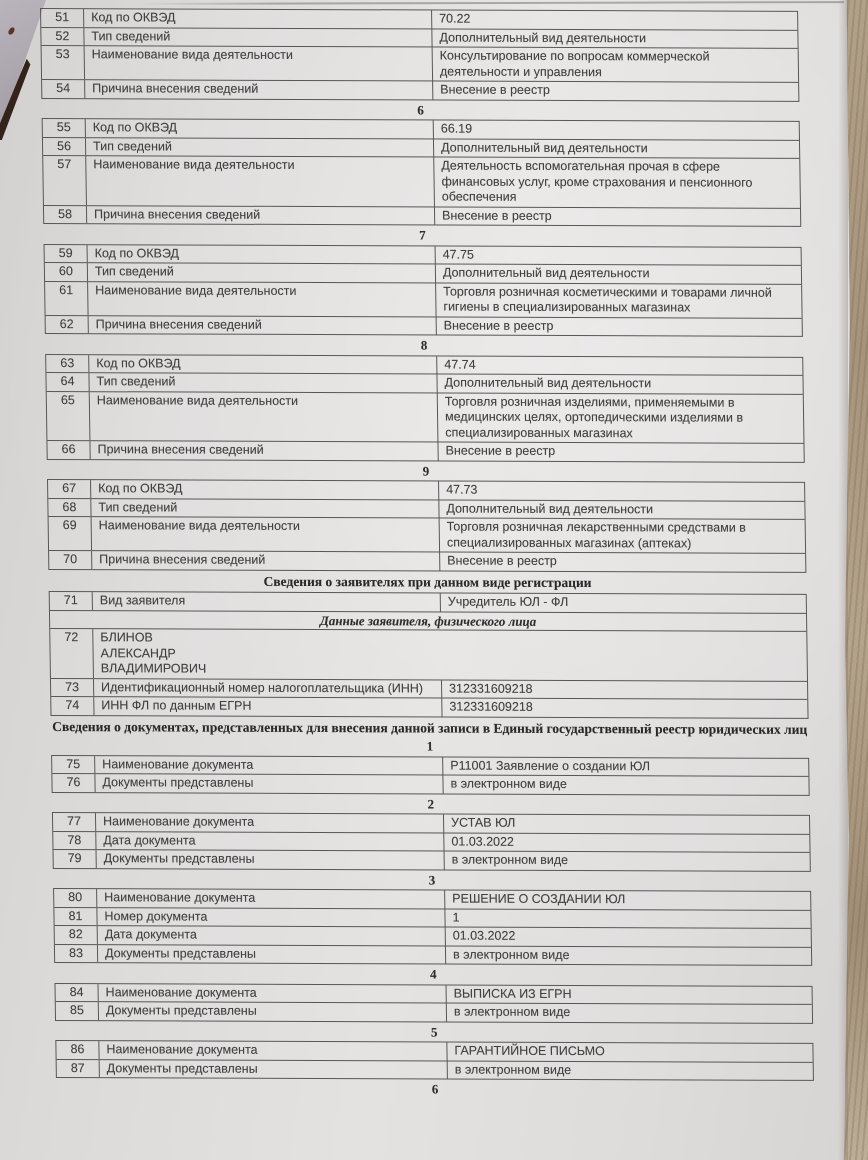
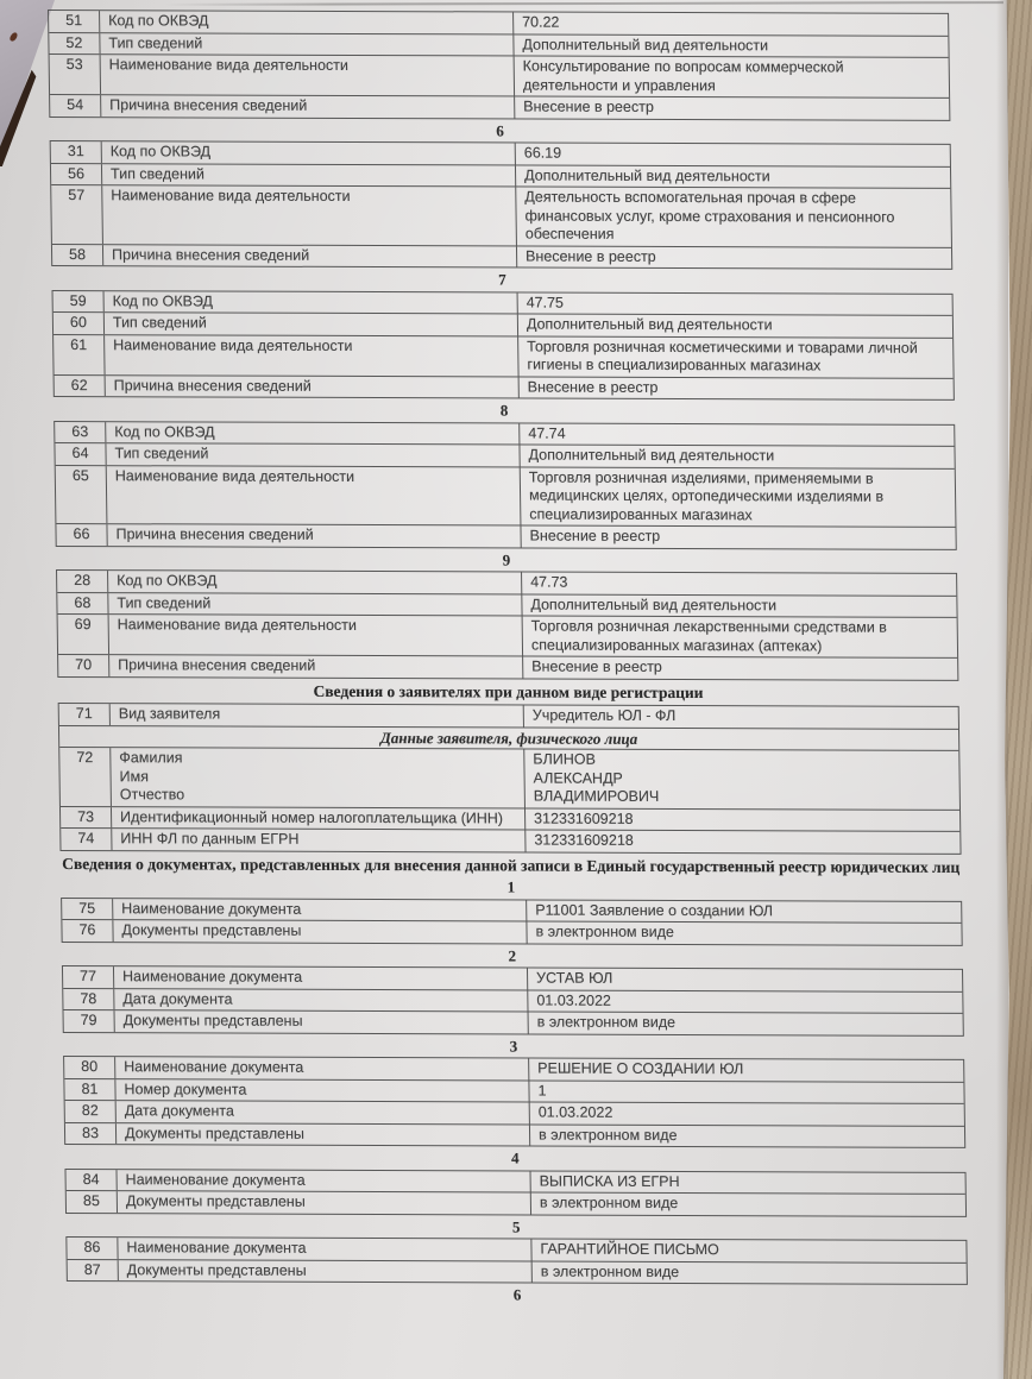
  51
  Код по ОКВЭД
  70.22
  52
  Тип сведений
  Дополнительный вид деятельности
  53
  Наименование вида деятельности
  Консультирование по вопросам коммерческой деятельности и управления
  54
  Причина внесения сведений
  Внесение в реестр
  6
- 55
+ 31
  Код по ОКВЭД
  66.19
  56
  Тип сведений
  Дополнительный вид деятельности
  57
  Наименование вида деятельности
  Деятельность вспомогательная прочая в сфере финансовых услуг, кроме страхования и пенсионного обеспечения
  58
  Причина внесения сведений
  Внесение в реестр
  7
  59
  Код по ОКВЭД
  47.75
  60
  Тип сведений
  Дополнительный вид деятельности
  61
  Наименование вида деятельности
  Торговля розничная косметическими и товарами личной гигиены в специализированных магазинах
  62
  Причина внесения сведений
  Внесение в реестр
  8
  63
  Код по ОКВЭД
  47.74
  64
  Тип сведений
  Дополнительный вид деятельности
  65
  Наименование вида деятельности
  Торговля розничная изделиями, применяемыми в медицинских целях, ортопедическими изделиями в специализированных магазинах
  66
  Причина внесения сведений
  Внесение в реестр
  9
- 67
+ 28
  Код по ОКВЭД
  47.73
  68
  Тип сведений
  Дополнительный вид деятельности
  69
  Наименование вида деятельности
  Торговля розничная лекарственными средствами в специализированных магазинах (аптеках)
  70
  Причина внесения сведений
  Внесение в реестр
  Сведения о заявителях при данном виде регистрации
  71
  Вид заявителя
  Учредитель ЮЛ - ФЛ
  Данные заявителя, физического лица
  72
+ Фамилия
+ Имя
+ Отчество
  БЛИНОВ
  АЛЕКСАНДР
  ВЛАДИМИРОВИЧ
  73
  Идентификационный номер налогоплательщика (ИНН)
  312331609218
  74
  ИНН ФЛ по данным ЕГРН
  312331609218
  Сведения о документах, представленных для внесения данной записи в Единый государственный реестр юридических лиц
  1
  75
  Наименование документа
  Р11001 Заявление о создании ЮЛ
  76
  Документы представлены
  в электронном виде
  2
  77
  Наименование документа
  УСТАВ ЮЛ
  78
  Дата документа
  01.03.2022
  79
  Документы представлены
  в электронном виде
  3
  80
  Наименование документа
  РЕШЕНИЕ О СОЗДАНИИ ЮЛ
  81
  Номер документа
  1
  82
  Дата документа
  01.03.2022
  83
  Документы представлены
  в электронном виде
  4
  84
  Наименование документа
  ВЫПИСКА ИЗ ЕГРН
  85
  Документы представлены
  в электронном виде
  5
  86
  Наименование документа
  ГАРАНТИЙНОЕ ПИСЬМО
  87
  Документы представлены
  в электронном виде
  6
